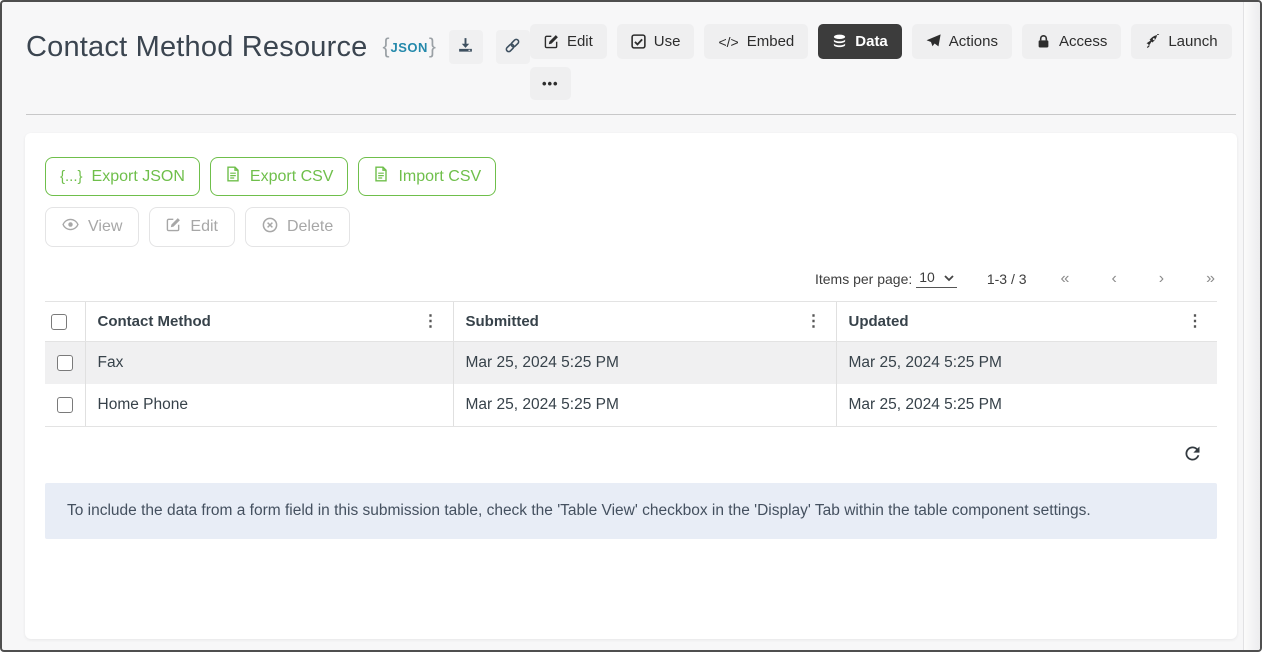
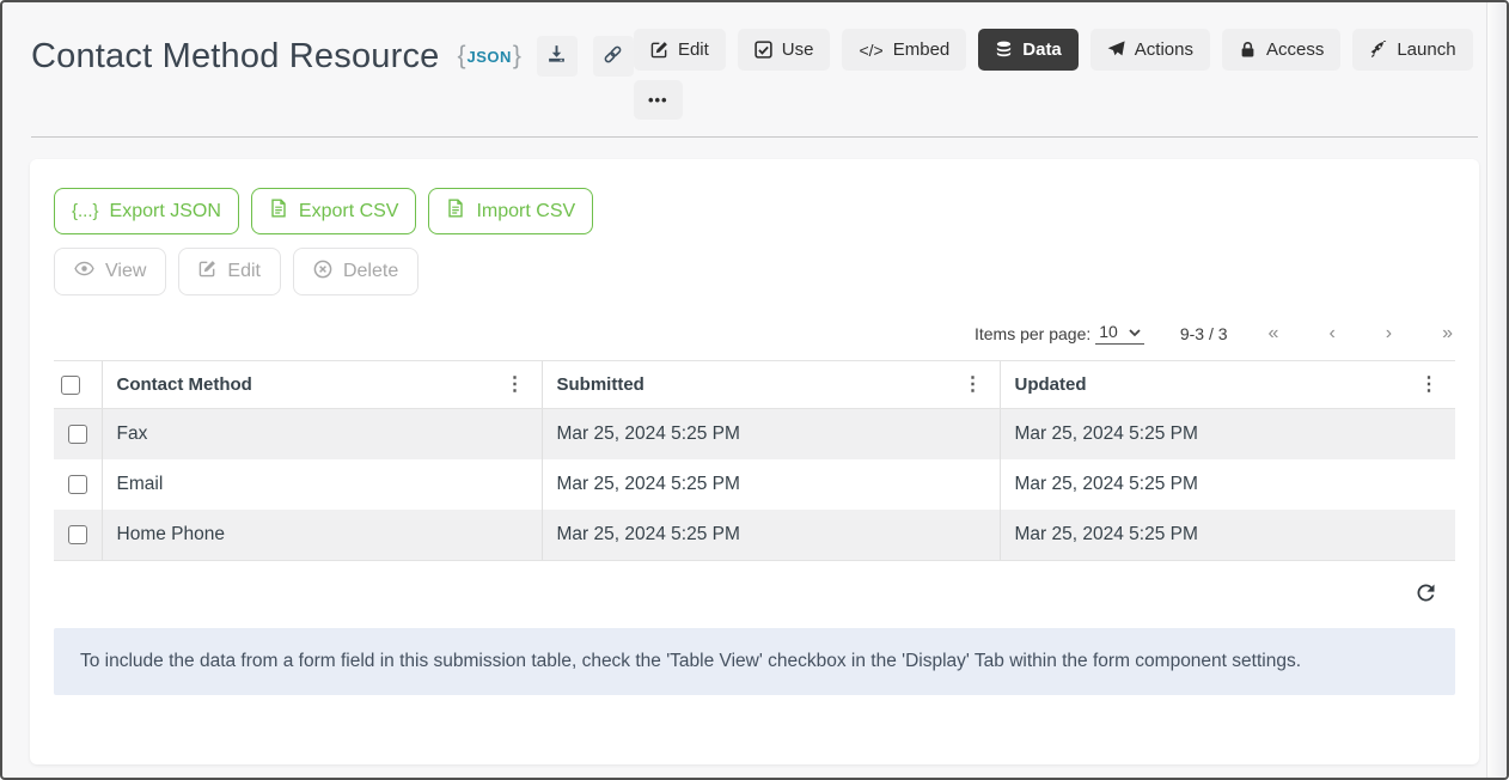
  Contact Method Resource
  {
  JSON
  }
  Edit
  Use
  </>
  Embed
  Data
  Actions
  Access
  Launch
  •••
  {...}
  Export JSON
  Export CSV
  Import CSV
  View
  Edit
  Delete
  Items per page:
  10
- 1-3 / 3
+ 9-3 / 3
  «
  ‹
  ›
  »
  	Contact Method ⋮	Submitted ⋮	Updated ⋮
  	Fax	Mar 25, 2024 5:25 PM	Mar 25, 2024 5:25 PM
+ 	Email	Mar 25, 2024 5:25 PM	Mar 25, 2024 5:25 PM
  	Home Phone	Mar 25, 2024 5:25 PM	Mar 25, 2024 5:25 PM
- To include the data from a form field in this submission table, check the 'Table View' checkbox in the 'Display' Tab within the table component settings.
+ To include the data from a form field in this submission table, check the 'Table View' checkbox in the 'Display' Tab within the form component settings.
